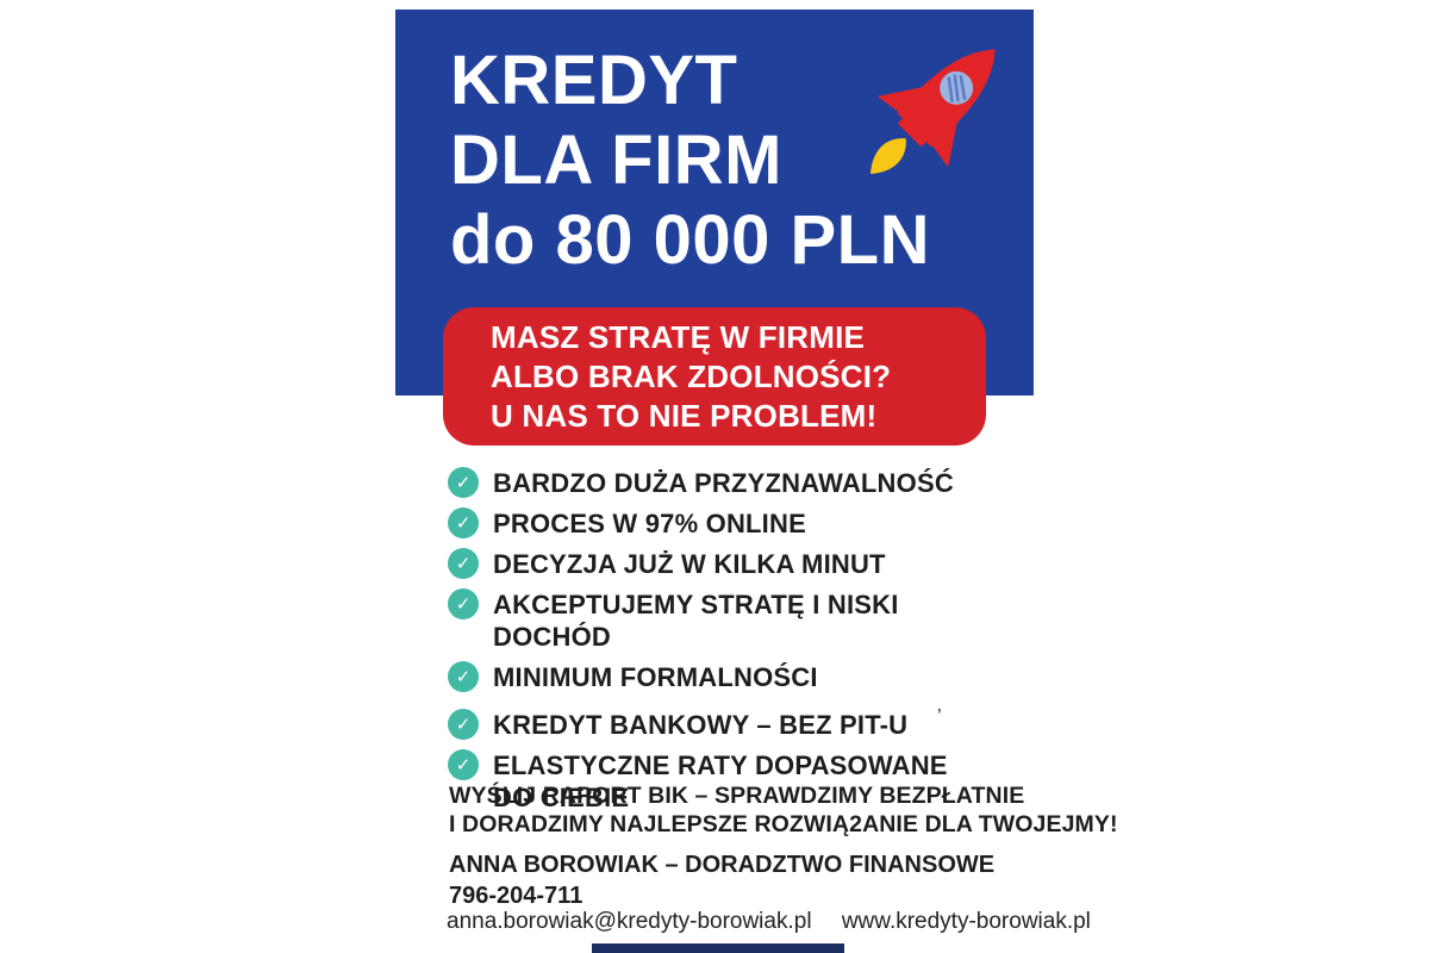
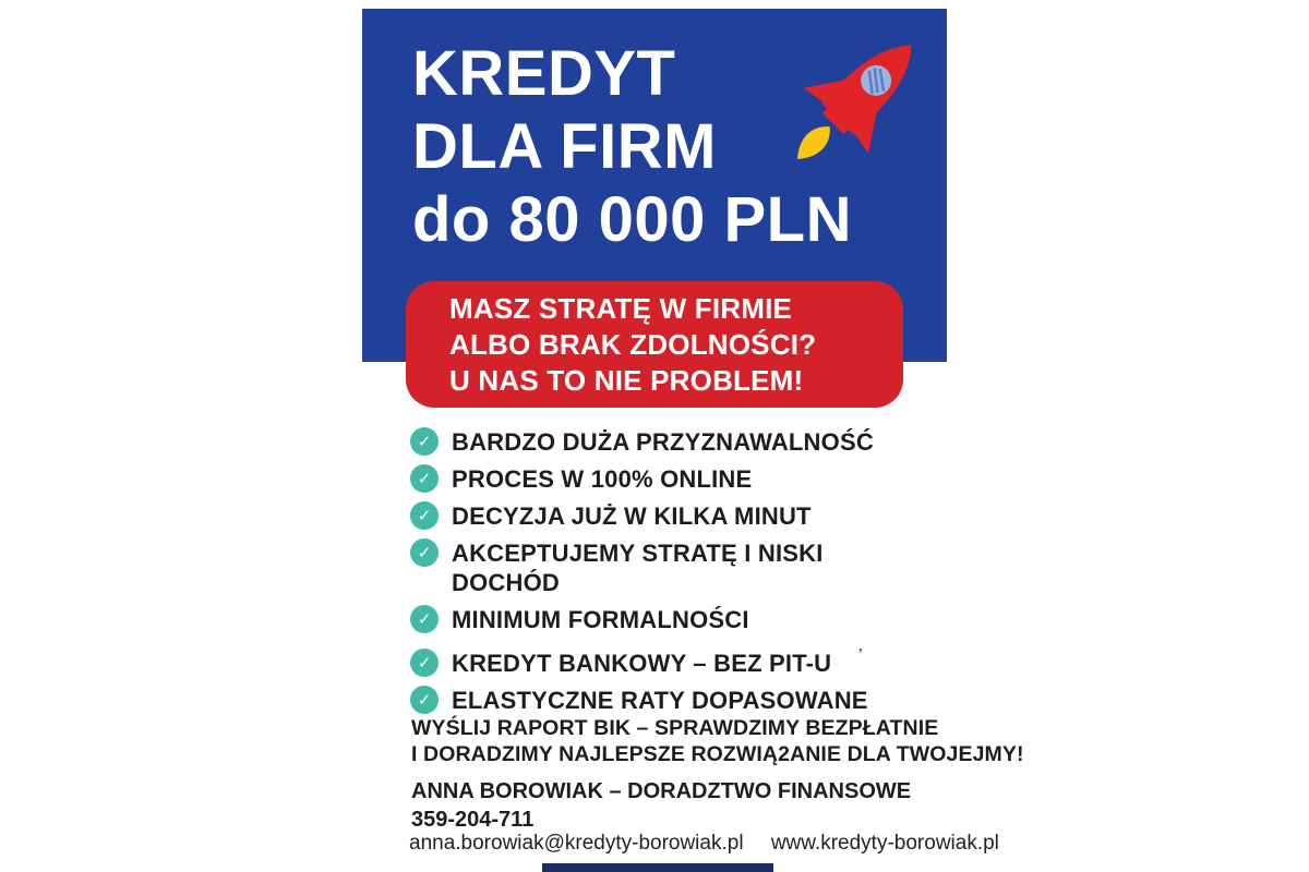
  KREDYT
  DLA FIRM
  do 80 000 PLN
  MASZ STRATĘ W FIRMIE
  ALBO BRAK ZDOLNOŚCI?
  U NAS TO NIE PROBLEM!
  ✓
  BARDZO DUŻA PRZYZNAWALNOŚĆ
  ✓
- PROCES W 97% ONLINE
+ PROCES W 100% ONLINE
  ✓
  DECYZJA JUŻ W KILKA MINUT
  ✓
  AKCEPTUJEMY STRATĘ I NISKI DOCHÓD
  ✓
  MINIMUM FORMALNOŚCI
  ✓
  KREDYT BANKOWY – BEZ PIT-U
  ✓
  ELASTYCZNE RATY DOPASOWANE
- DO CIEBIE
  ’
  WYŚLIJ RAPORT BIK – SPRAWDZIMY BEZPŁATNIE
  I DORADZIMY NAJLEPSZE ROZWIĄ2ANIE DLA TWOJEJMY!
  ANNA BOROWIAK – DORADZTWO FINANSOWE
- 796-204-711
+ 359-204-711
  anna.borowiak@kredyty-borowiak.pl www.kredyty-borowiak.pl
